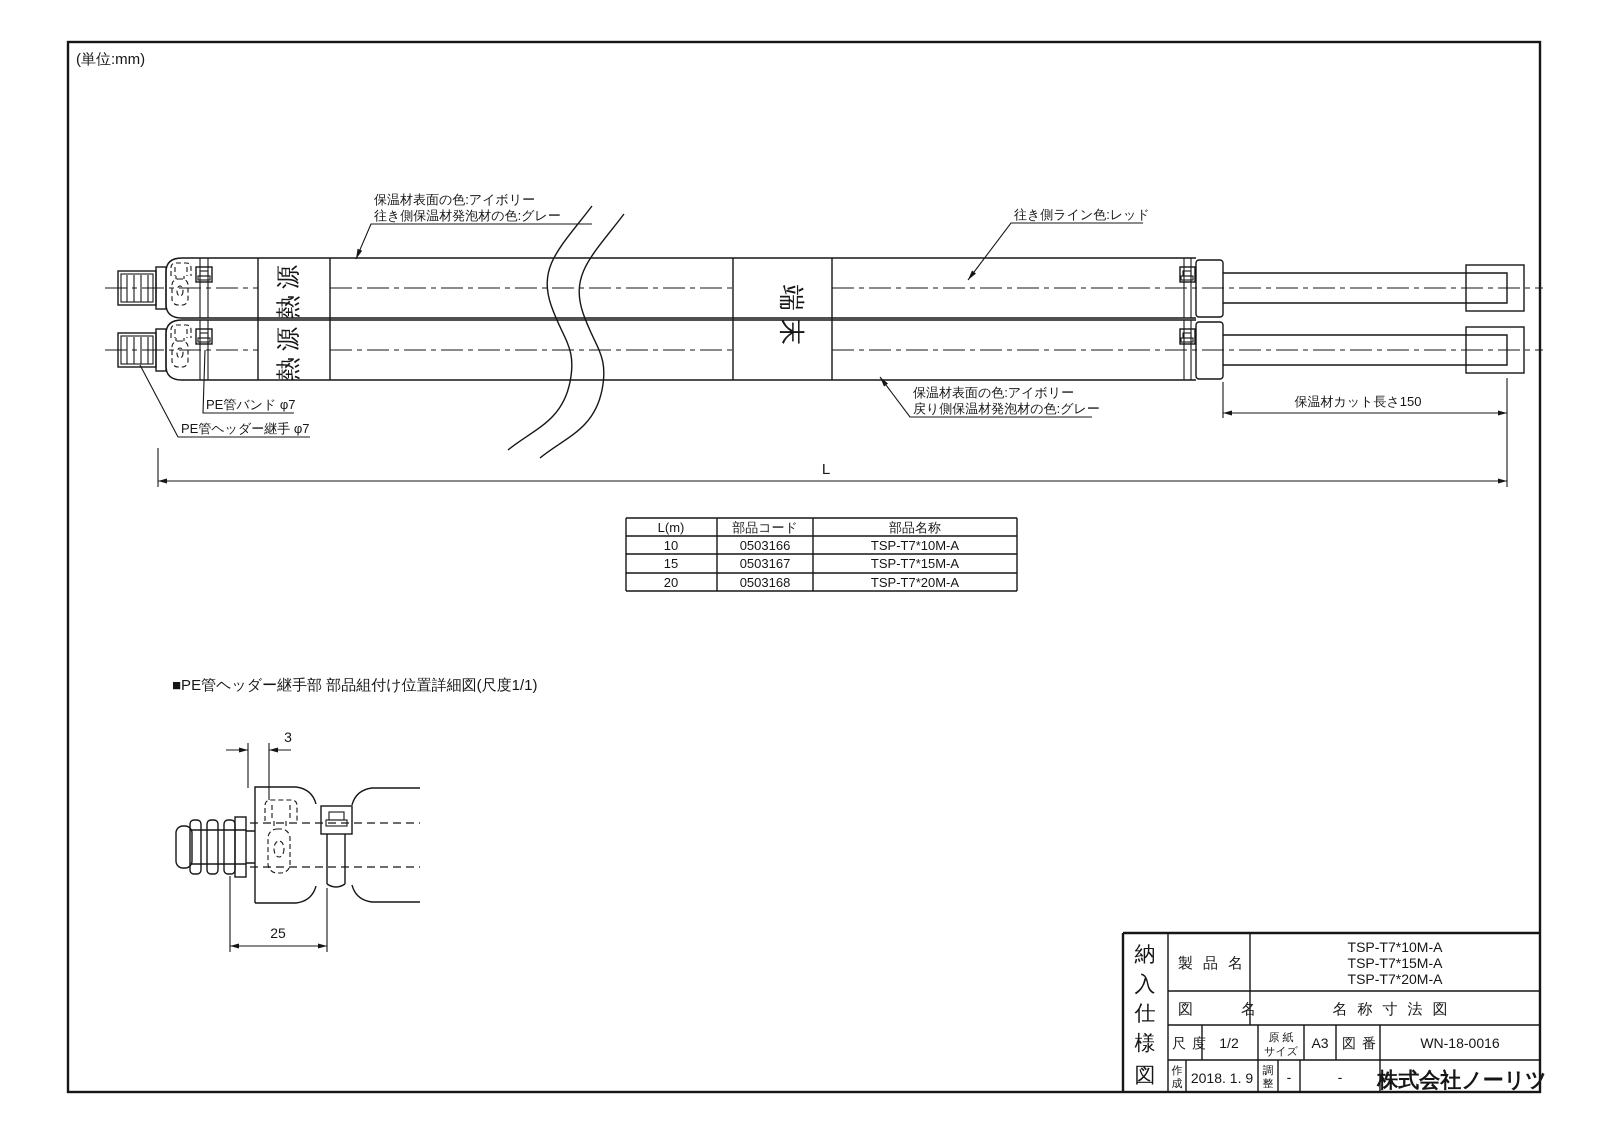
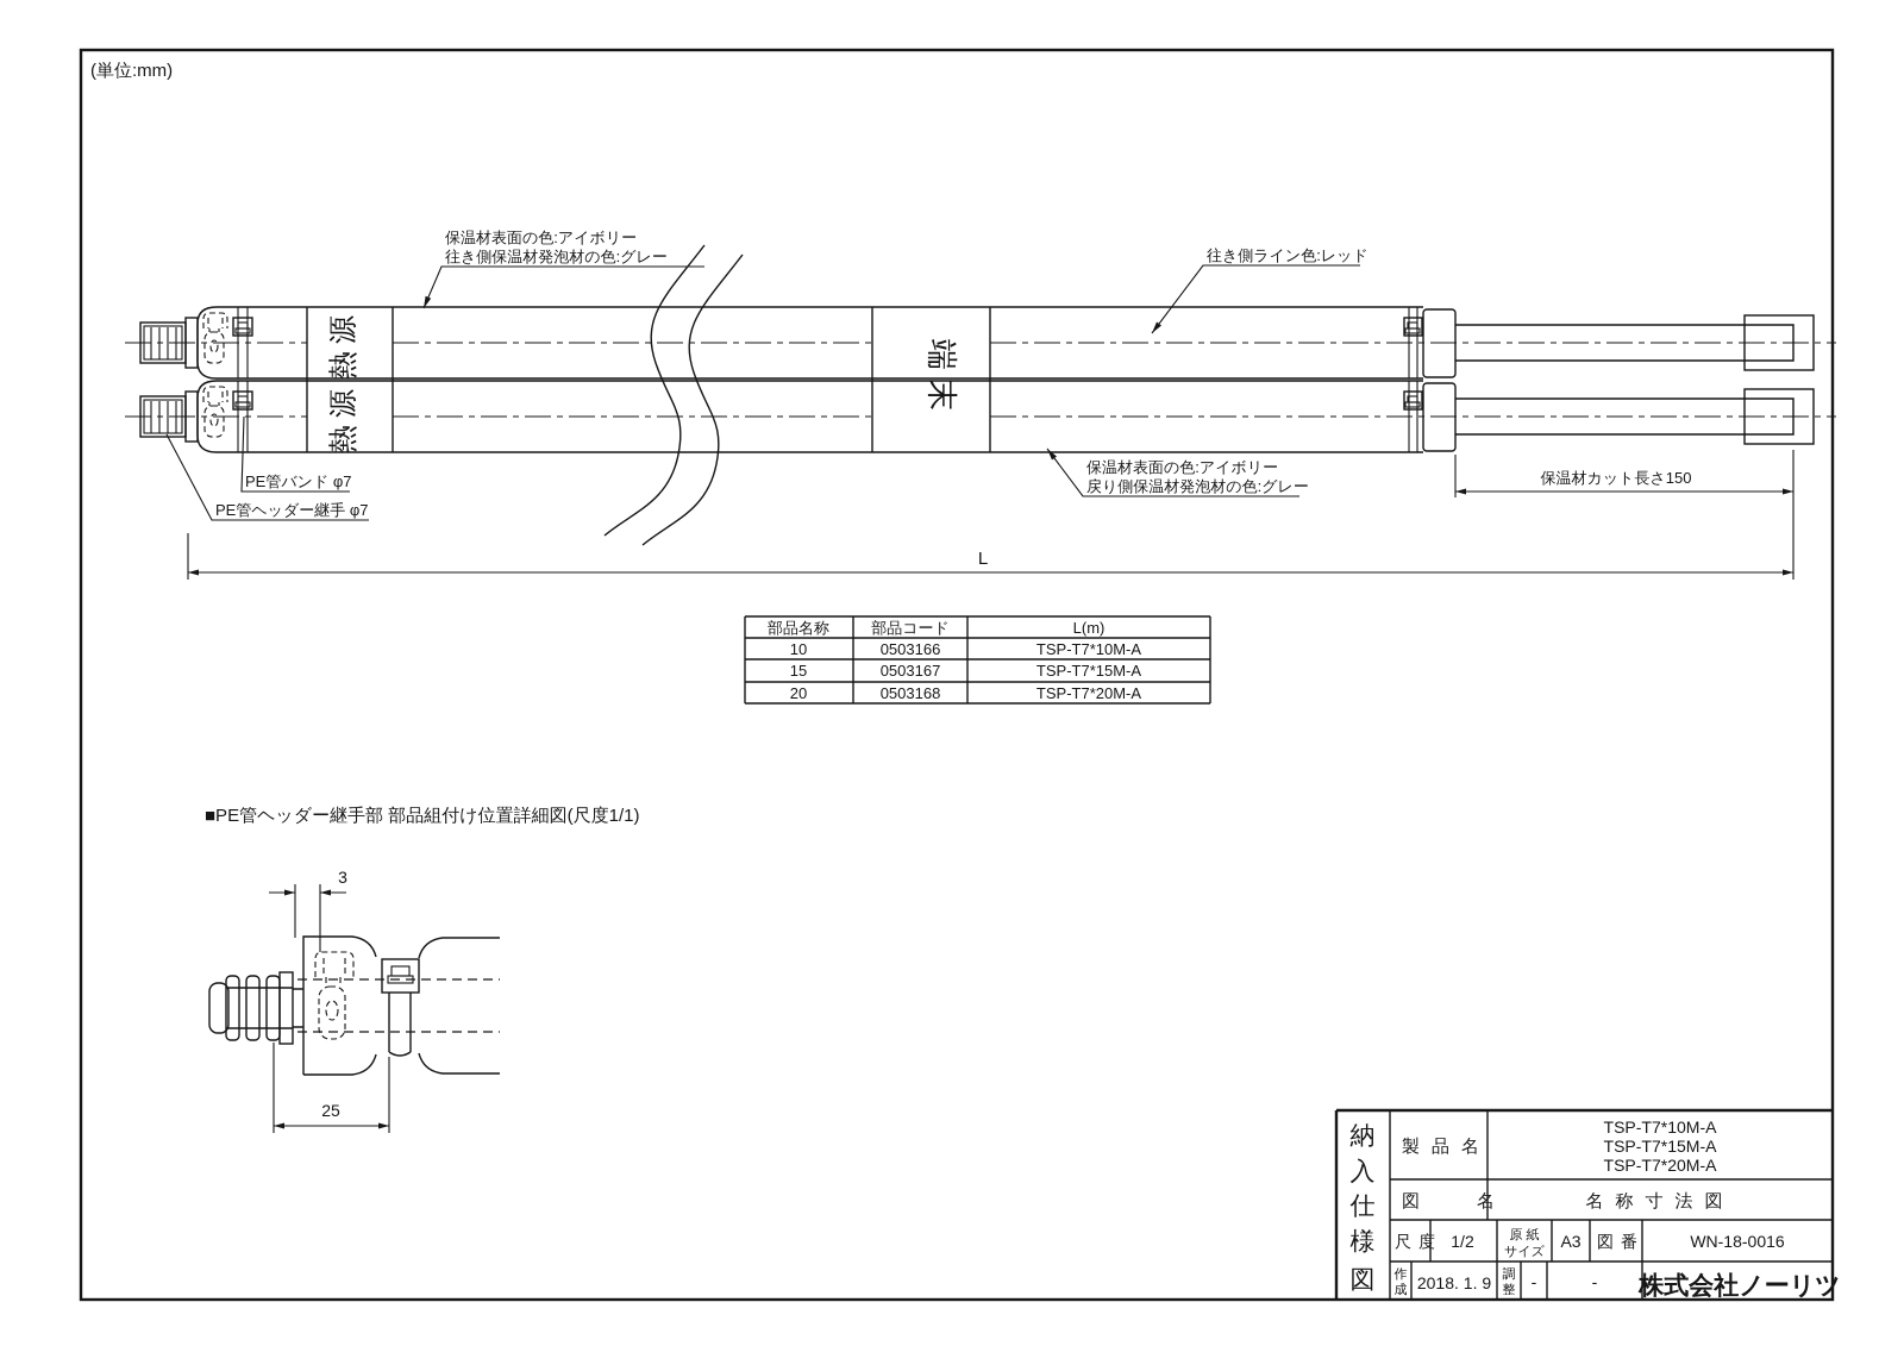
  (単位:mm)
  保温材表面の色:アイボリー
  往き側保温材発泡材の色:グレー
  往き側ライン色:レッド
  保温材表面の色:アイボリー
  戻り側保温材発泡材の色:グレー
  PE管バンド φ7
  PE管ヘッダー継手 φ7
  保温材カット長さ150
  L
- L(m)
+ 部品名称
  部品コード
- 部品名称
+ L(m)
  10
  0503166
  TSP-T7*10M-A
  15
  0503167
  TSP-T7*15M-A
  20
  0503168
  TSP-T7*20M-A
  ■PE管ヘッダー継手部 部品組付け位置詳細図(尺度1/1)
  3
  25
  納
  入
  仕
  様
  図
  製品名
  TSP-T7*10M-A
  TSP-T7*15M-A
  TSP-T7*20M-A
  図名
  名称寸法図
  尺度
  1/2
  原 紙
  サイズ
  A3
  図番
  WN-18-0016
  作
  成
  2018. 1. 9
  調
  整
  -
  -
  株式会社ノーリツ
